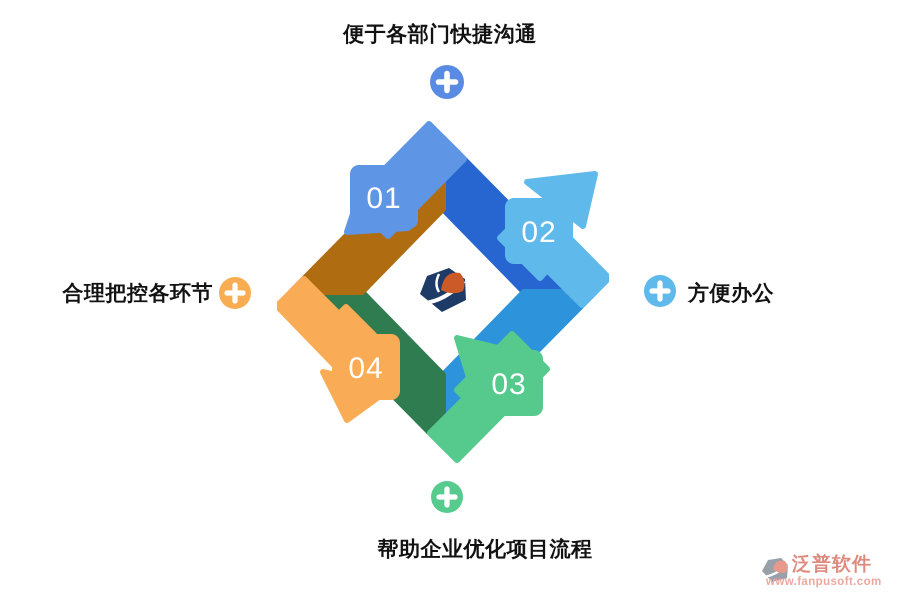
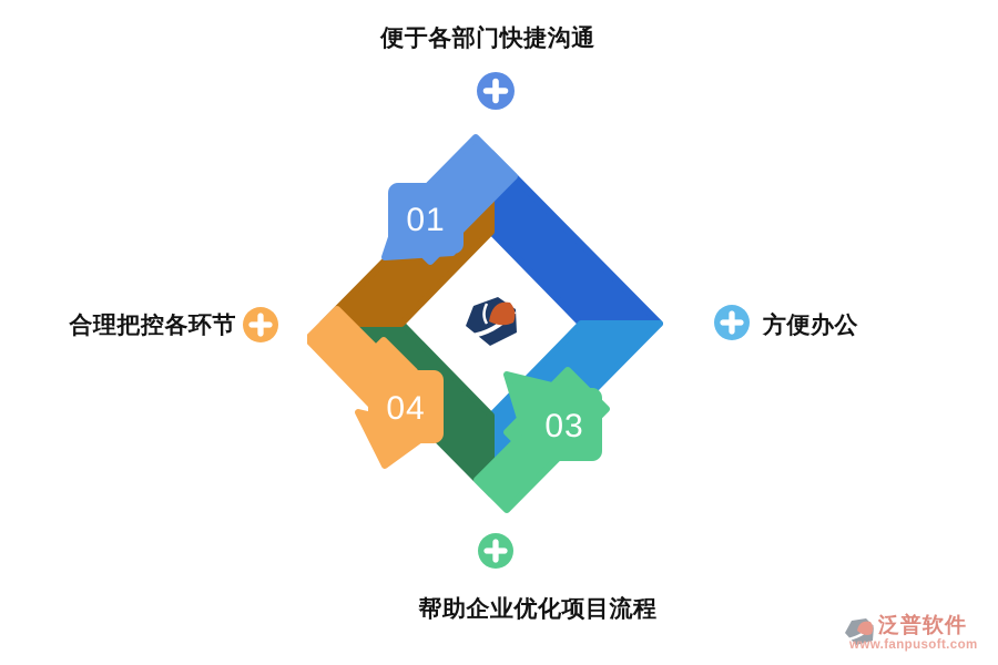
  便于各部门快捷沟通
  方便办公
  帮助企业优化项目流程
  合理把控各环节
  01
- 02
  03
  04
  泛普软件
  www.fanpusoft.com
